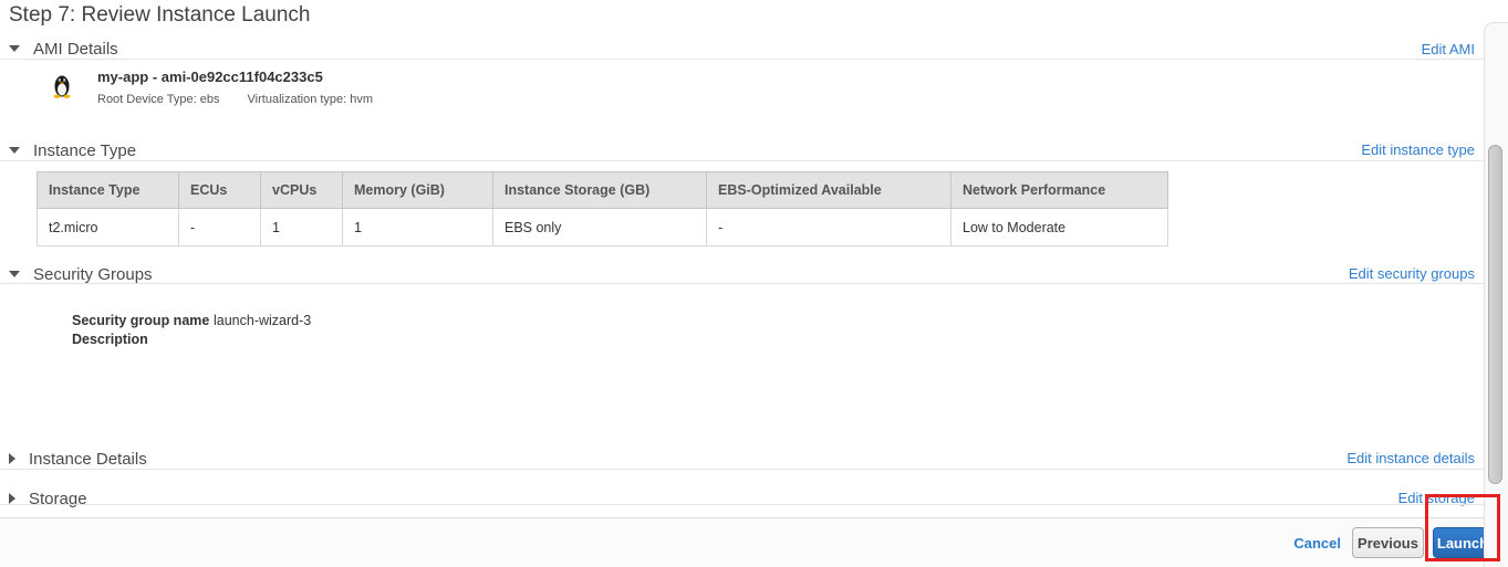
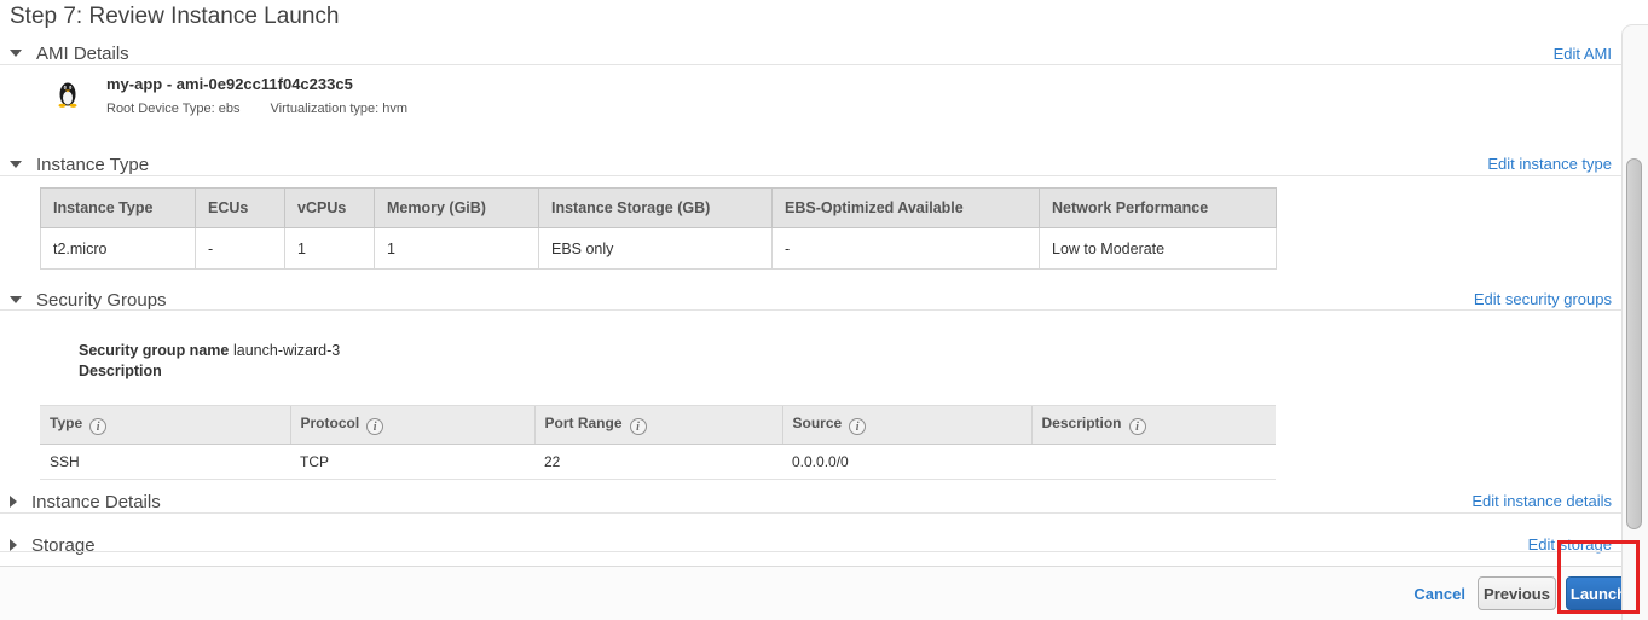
  Step 7: Review Instance Launch
  AMI Details
  Edit AMI
  my-app - ami-0e92cc11f04c233c5
  Root Device Type: ebs Virtualization type: hvm
  Instance Type
  Edit instance type
  Instance Type	ECUs	vCPUs	Memory (GiB)	Instance Storage (GB)	EBS-Optimized Available	Network Performance
  t2.micro	-	1	1	EBS only	-	Low to Moderate
  Security Groups
  Edit security groups
  Security group name
  launch-wizard-3
  Description
+ Type i	Protocol i	Port Range i	Source i	Description i
+ SSH	TCP	22	0.0.0.0/0
  Instance Details
  Edit instance details
  Storage
  Edit storage
  Cancel
  Previous
  Launc
